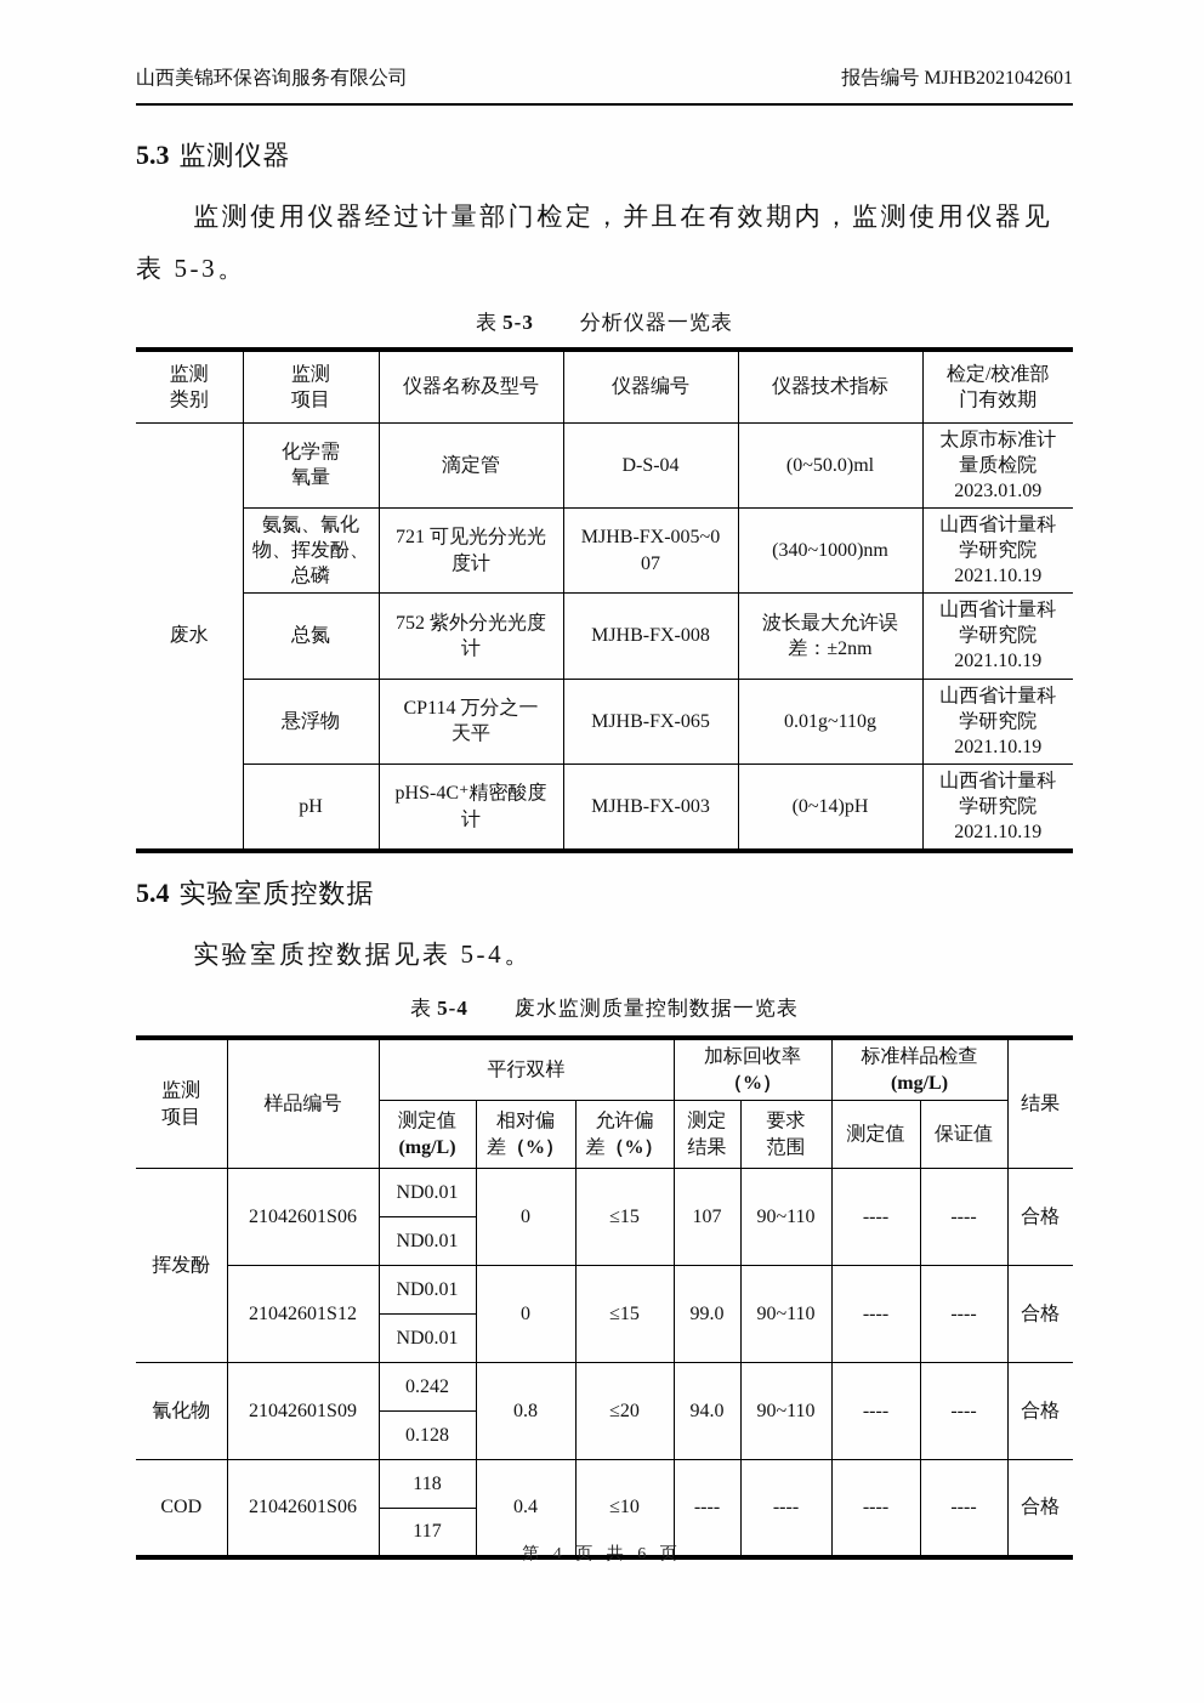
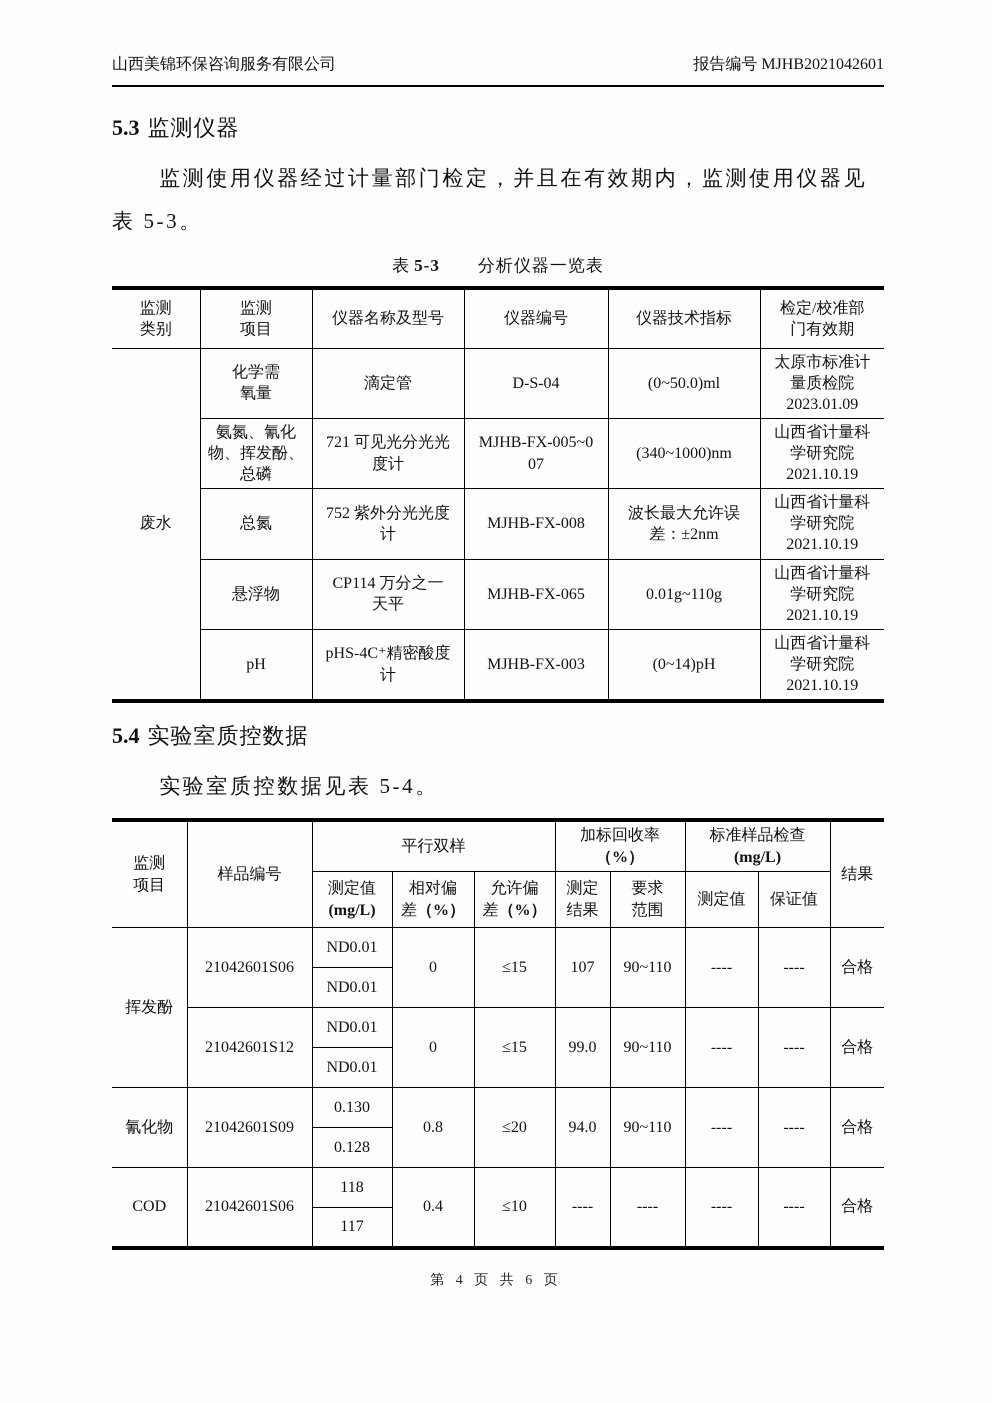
  山西美锦环保咨询服务有限公司
  报告编号 MJHB2021042601
  5.3 监测仪器
  监测使用仪器经过计量部门检定，并且在有效期内，监测使用仪器见
  表 5-3。
  表 5-3 分析仪器一览表
  监测 类别	监测 项目	仪器名称及型号	仪器编号	仪器技术指标	检定/校准部 门有效期
  废水	化学需 氧量	滴定管	D-S-04	(0~50.0)ml	太原市标准计 量质检院 2023.01.09
  氨氮、氰化 物、挥发酚、 总磷	721 可见光分光光 度计	MJHB-FX-005~0 07	(340~1000)nm	山西省计量科 学研究院 2021.10.19
  总氮	752 紫外分光光度 计	MJHB-FX-008	波长最大允许误 差：±2nm	山西省计量科 学研究院 2021.10.19
  悬浮物	CP114 万分之一 天平	MJHB-FX-065	0.01g~110g	山西省计量科 学研究院 2021.10.19
  pH	pHS-4C⁺精密酸度 计	MJHB-FX-003	(0~14)pH	山西省计量科 学研究院 2021.10.19
  5.4 实验室质控数据
  实验室质控数据见表 5-4。
- 表 5-4 废水监测质量控制数据一览表
  监测 项目	样品编号	平行双样	加标回收率 （%）	标准样品检查 (mg/L)	结果
  测定值 (mg/L)	相对偏 差（%）	允许偏 差（%）	测定 结果	要求 范围	测定值	保证值
  挥发酚	21042601S06	ND0.01	0	≤15	107	90~110	----	----	合格
  ND0.01
  21042601S12	ND0.01	0	≤15	99.0	90~110	----	----	合格
  ND0.01
- 氰化物	21042601S09	0.242	0.8	≤20	94.0	90~110	----	----	合格
+ 氰化物	21042601S09	0.130	0.8	≤20	94.0	90~110	----	----	合格
  0.128
  COD	21042601S06	118	0.4	≤10	----	----	----	----	合格
  117
  第 4 页 共 6 页
